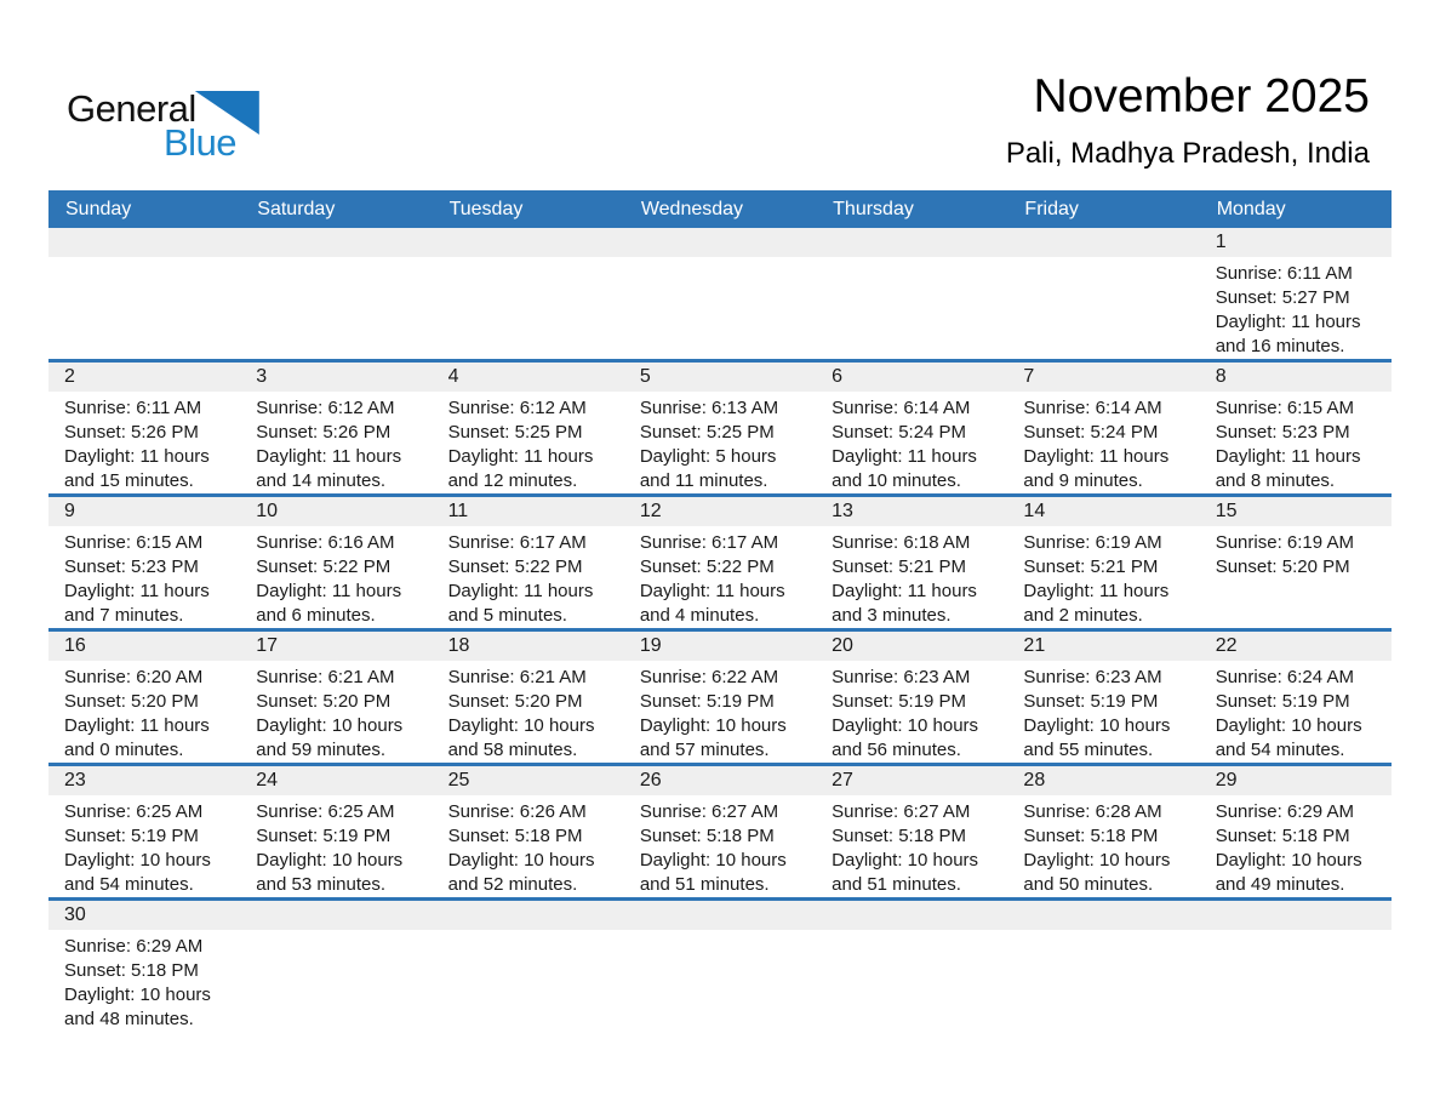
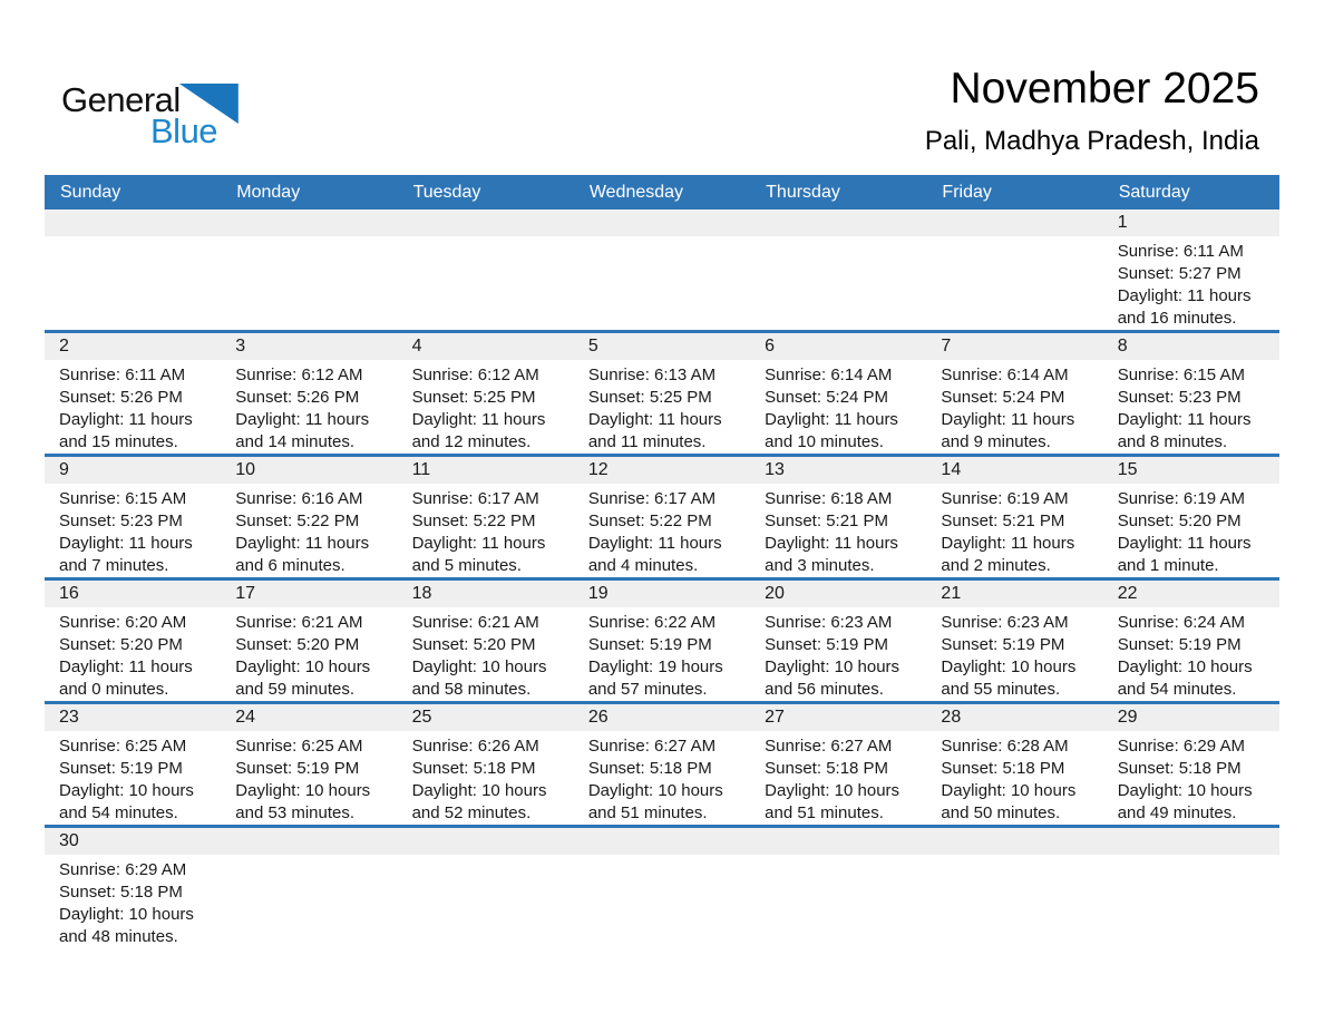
  General
  Blue
  November 2025
  Pali, Madhya Pradesh, India
  Sunday
- Saturday
+ Monday
  Tuesday
  Wednesday
  Thursday
  Friday
- Monday
+ Saturday
  1
  Sunrise: 6:11 AM
  Sunset: 5:27 PM
  Daylight: 11 hours and 16 minutes.
  2
  Sunrise: 6:11 AM
  Sunset: 5:26 PM
  Daylight: 11 hours and 15 minutes.
  3
  Sunrise: 6:12 AM
  Sunset: 5:26 PM
  Daylight: 11 hours and 14 minutes.
  4
  Sunrise: 6:12 AM
  Sunset: 5:25 PM
  Daylight: 11 hours and 12 minutes.
  5
  Sunrise: 6:13 AM
  Sunset: 5:25 PM
- Daylight: 5 hours and 11 minutes.
+ Daylight: 11 hours and 11 minutes.
  6
  Sunrise: 6:14 AM
  Sunset: 5:24 PM
  Daylight: 11 hours and 10 minutes.
  7
  Sunrise: 6:14 AM
  Sunset: 5:24 PM
  Daylight: 11 hours and 9 minutes.
  8
  Sunrise: 6:15 AM
  Sunset: 5:23 PM
  Daylight: 11 hours and 8 minutes.
  9
  Sunrise: 6:15 AM
  Sunset: 5:23 PM
  Daylight: 11 hours and 7 minutes.
  10
  Sunrise: 6:16 AM
  Sunset: 5:22 PM
  Daylight: 11 hours and 6 minutes.
  11
  Sunrise: 6:17 AM
  Sunset: 5:22 PM
  Daylight: 11 hours and 5 minutes.
  12
  Sunrise: 6:17 AM
  Sunset: 5:22 PM
  Daylight: 11 hours and 4 minutes.
  13
  Sunrise: 6:18 AM
  Sunset: 5:21 PM
  Daylight: 11 hours and 3 minutes.
  14
  Sunrise: 6:19 AM
  Sunset: 5:21 PM
  Daylight: 11 hours and 2 minutes.
  15
  Sunrise: 6:19 AM
  Sunset: 5:20 PM
+ Daylight: 11 hours and 1 minute.
  16
  Sunrise: 6:20 AM
  Sunset: 5:20 PM
  Daylight: 11 hours and 0 minutes.
  17
  Sunrise: 6:21 AM
  Sunset: 5:20 PM
  Daylight: 10 hours and 59 minutes.
  18
  Sunrise: 6:21 AM
  Sunset: 5:20 PM
  Daylight: 10 hours and 58 minutes.
  19
  Sunrise: 6:22 AM
  Sunset: 5:19 PM
- Daylight: 10 hours and 57 minutes.
+ Daylight: 19 hours and 57 minutes.
  20
  Sunrise: 6:23 AM
  Sunset: 5:19 PM
  Daylight: 10 hours and 56 minutes.
  21
  Sunrise: 6:23 AM
  Sunset: 5:19 PM
  Daylight: 10 hours and 55 minutes.
  22
  Sunrise: 6:24 AM
  Sunset: 5:19 PM
  Daylight: 10 hours and 54 minutes.
  23
  Sunrise: 6:25 AM
  Sunset: 5:19 PM
  Daylight: 10 hours and 54 minutes.
  24
  Sunrise: 6:25 AM
  Sunset: 5:19 PM
  Daylight: 10 hours and 53 minutes.
  25
  Sunrise: 6:26 AM
  Sunset: 5:18 PM
  Daylight: 10 hours and 52 minutes.
  26
  Sunrise: 6:27 AM
  Sunset: 5:18 PM
  Daylight: 10 hours and 51 minutes.
  27
  Sunrise: 6:27 AM
  Sunset: 5:18 PM
  Daylight: 10 hours and 51 minutes.
  28
  Sunrise: 6:28 AM
  Sunset: 5:18 PM
  Daylight: 10 hours and 50 minutes.
  29
  Sunrise: 6:29 AM
  Sunset: 5:18 PM
  Daylight: 10 hours and 49 minutes.
  30
  Sunrise: 6:29 AM
  Sunset: 5:18 PM
  Daylight: 10 hours and 48 minutes.
